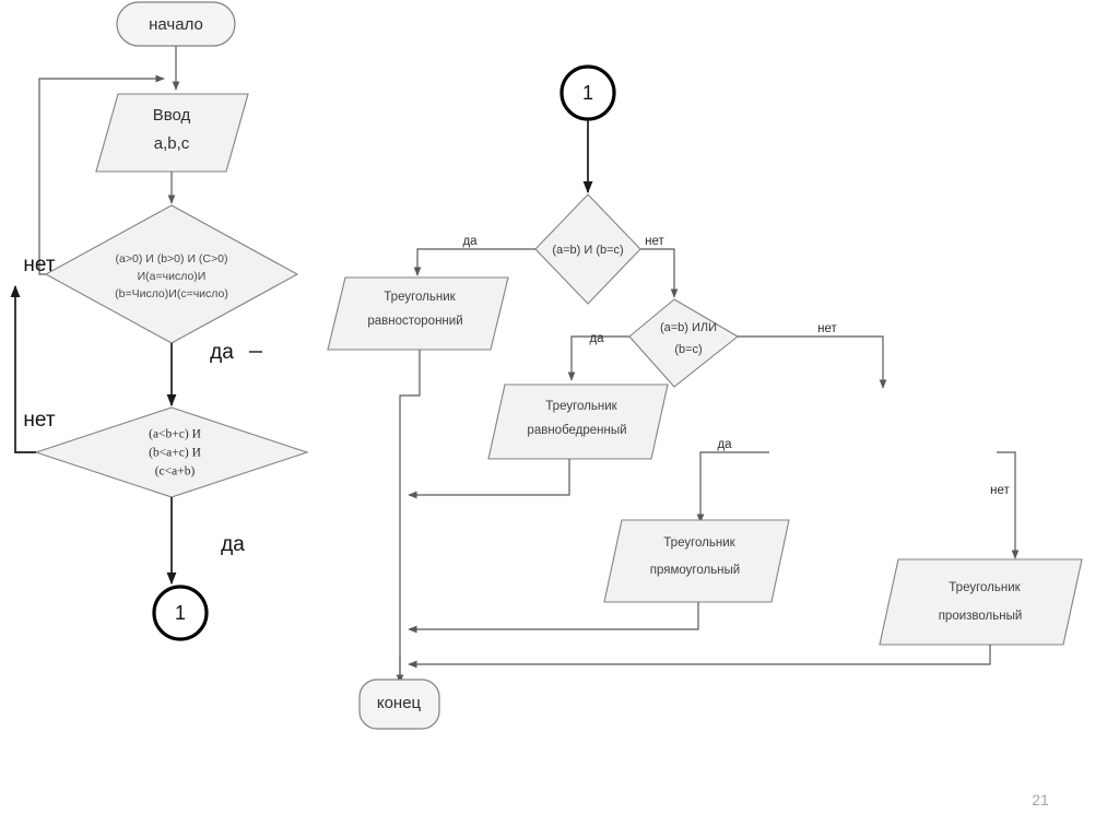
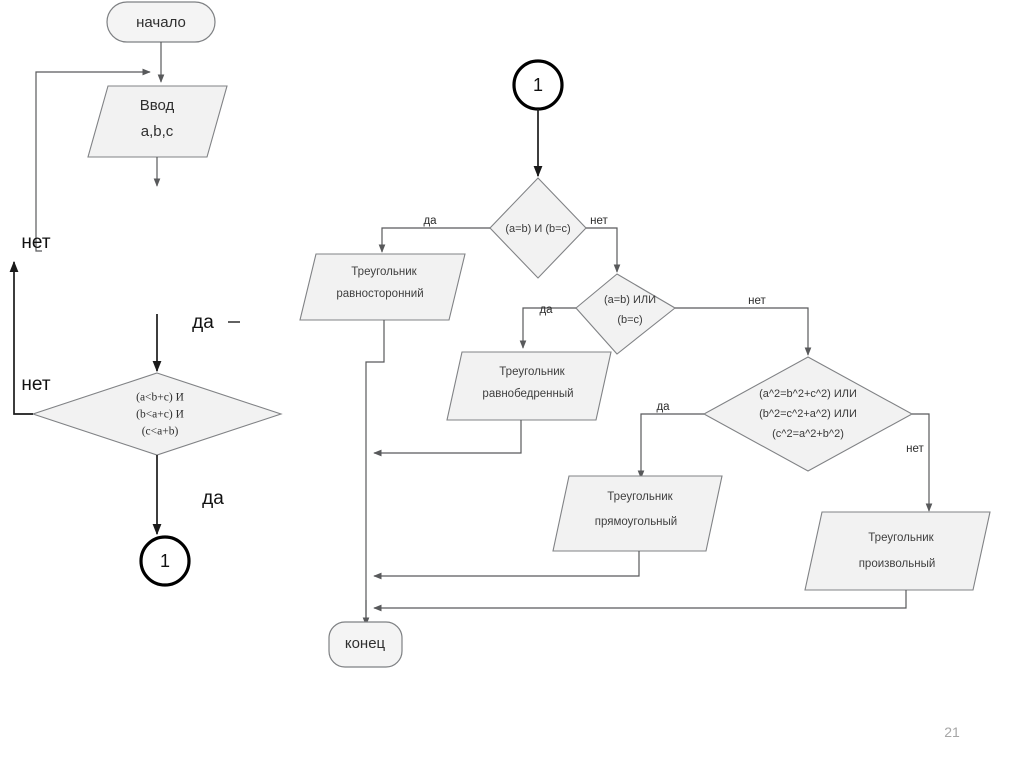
  начало
  Ввод
  a,b,c
- (a>0) И (b>0) И (C>0)
- И(a=число)И
- (b=Число)И(c=число)
  нет
  да
  (a<b+c) И
  (b<a+c) И
  (c<a+b)
  нет
  да
  1
  1
  (a=b) И (b=c)
  да
  нет
  Треугольник
  равносторонний
  (a=b) ИЛИ
  (b=c)
  да
  нет
  Треугольник
  равнобедренный
+ (a^2=b^2+c^2) ИЛИ
+ (b^2=c^2+a^2) ИЛИ
+ (c^2=a^2+b^2)
  да
  нет
  Треугольник
  прямоугольный
  Треугольник
  произвольный
  конец
  21
